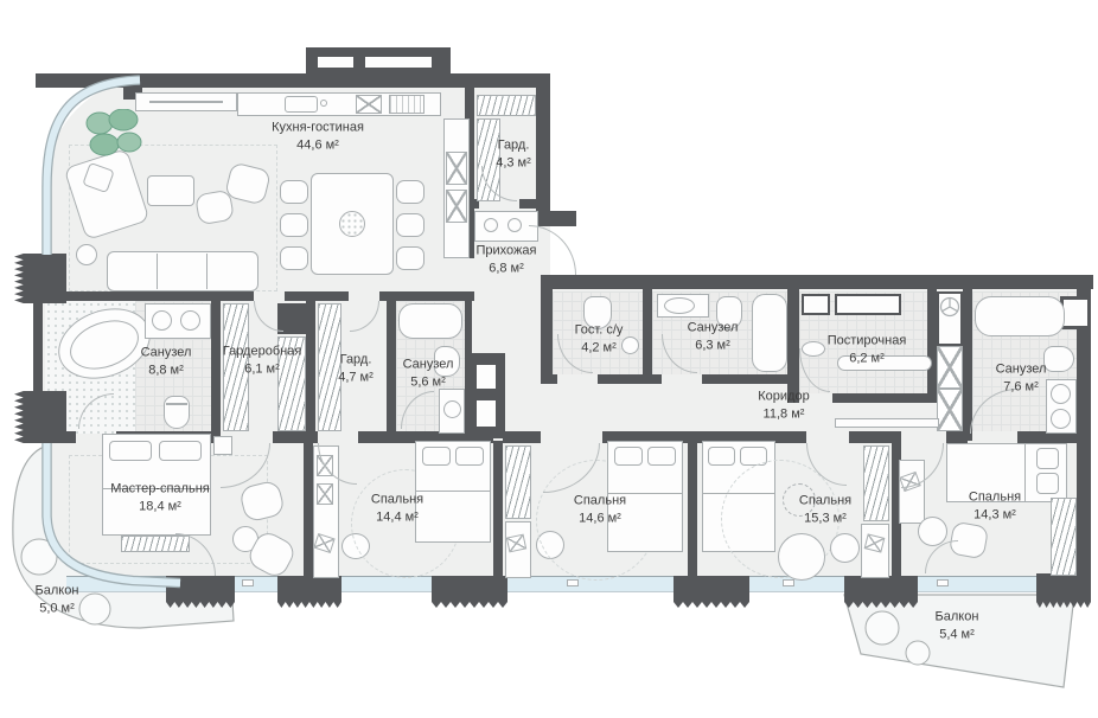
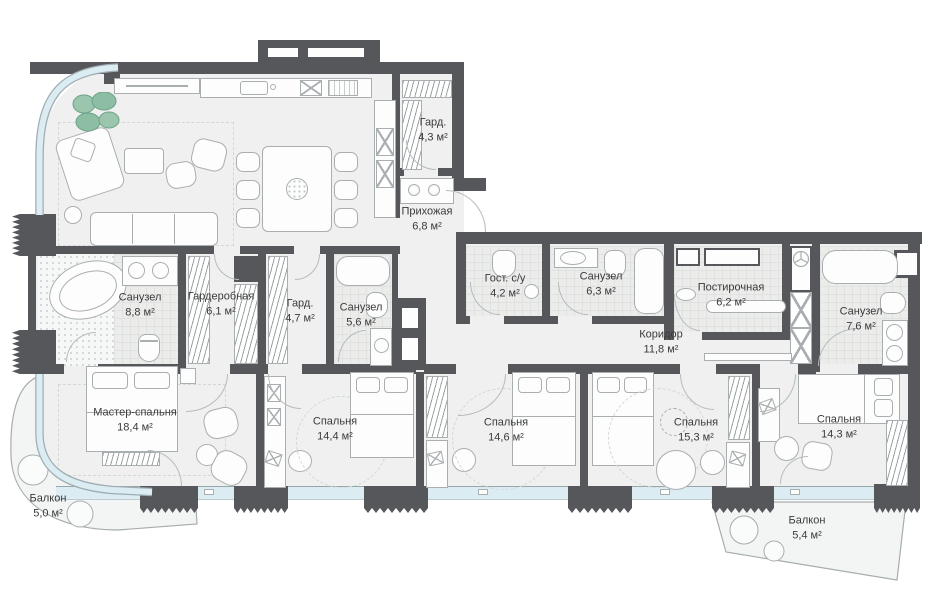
- Кухня-гостиная
- 44,6 м²
  Гард.
  4,3 м²
  Прихожая
  6,8 м²
  Санузел
  8,8 м²
  Гардеробная
  6,1 м²
  Гард.
  4,7 м²
  Санузел
  5,6 м²
  Гост. с/у
  4,2 м²
  Санузел
  6,3 м²
  Постирочная
  6,2 м²
  Санузел
  7,6 м²
  Коридор
  11,8 м²
  Мастер-спальня
  18,4 м²
  Спальня
  14,4 м²
  Спальня
  14,6 м²
  Спальня
  15,3 м²
  Спальня
  14,3 м²
  Балкон
  5,0 м²
  Балкон
  5,4 м²
